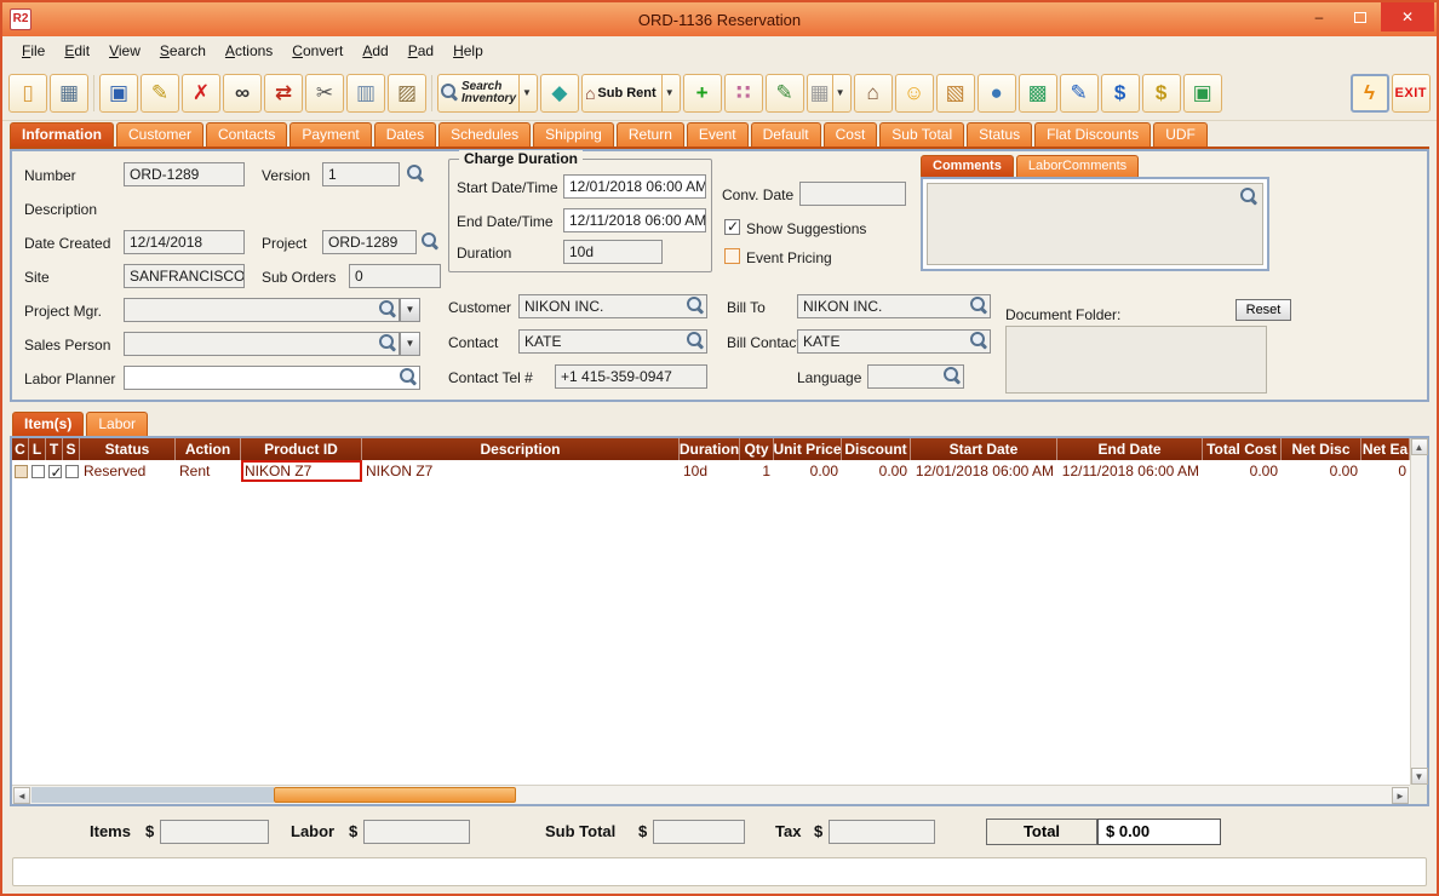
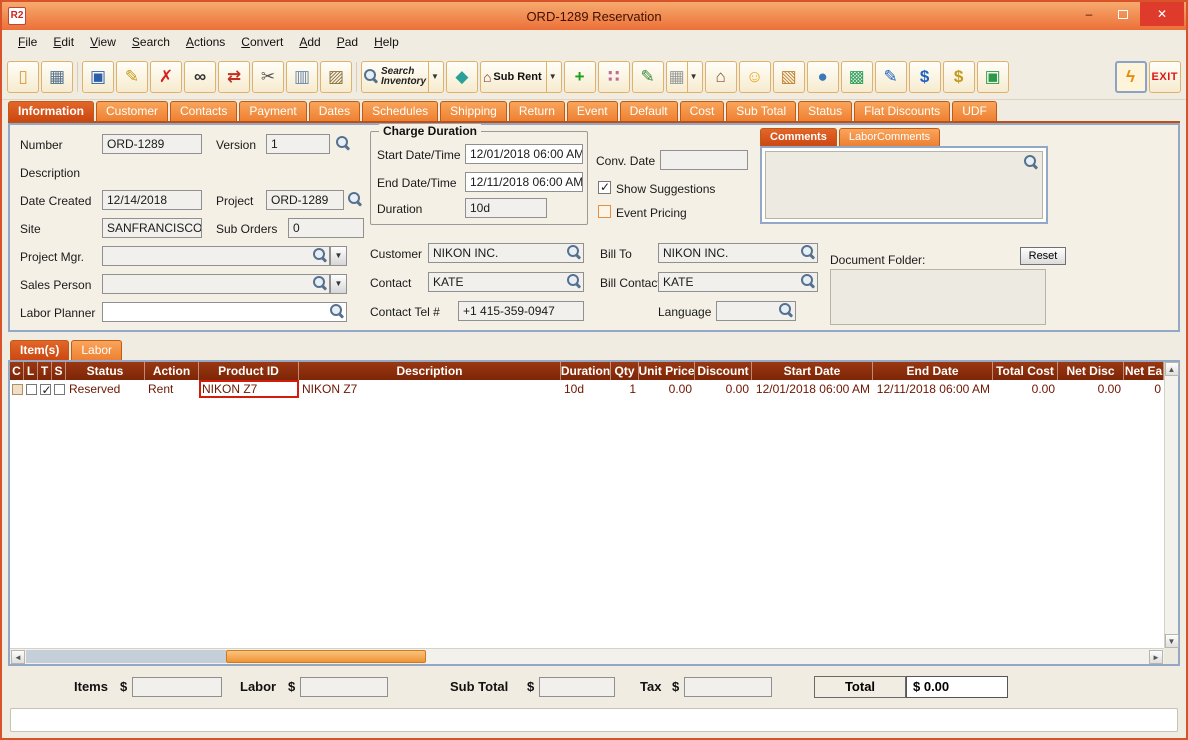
  R2
- ORD-1136 Reservation
+ ORD-1289 Reservation
  –
  ✕
  File
  Edit
  View
  Search
  Actions
  Convert
  Add
  Pad
  Help
  ▯
  ▦
  ▣
  ✎
  ✗
  ∞
  ⇄
  ✂
  ▥
  ▨
  Search
  Inventory
  ▼
  ◆
  ⌂
  Sub Rent
  ▼
  +
  ∷
  ✎
  ▦
  ▼
  ⌂
  ☺
  ▧
  ●
  ▩
  ✎
  $
  $
  ▣
  ϟ
  EXIT
  Information
  Customer
  Contacts
  Payment
  Dates
  Schedules
  Shipping
  Return
  Event
  Default
  Cost
  Sub Total
  Status
  Flat Discounts
  UDF
  Number
  ORD-1289
  Version
  1
  Description
  Date Created
  12/14/2018
  Project
  ORD-1289
  Site
  SANFRANCISCO
  Sub Orders
  0
  Project Mgr.
  ▼
  Sales Person
  ▼
  Labor Planner
  Charge Duration
  Start Date/Time
  12/01/2018 06:00 AM
  End Date/Time
  12/11/2018 06:00 AM
  Duration
  10d
  Conv. Date
  Show Suggestions
  Event Pricing
  Customer
  NIKON INC.
  Bill To
  NIKON INC.
  Contact
  KATE
  Bill Contac
  KATE
  Contact Tel #
  +1 415-359-0947
  Language
  Comments
  LaborComments
  Document Folder:
  Reset
  Item(s)
  Labor
  C
  L
  T
  S
  Status
  Action
  Product ID
  Description
  Duration
  Qty
  Unit Price
  Discount
  Start Date
  End Date
  Total Cost
  Net Disc
  Net Ea
  Reserved
  Rent
  NIKON Z7
  NIKON Z7
  10d
  1
  0.00
  0.00
  12/01/2018 06:00 AM
  12/11/2018 06:00 AM
  0.00
  0.00
  0
  ▲
  ▼
  ◄
  ►
  Items
  $
  Labor
  $
  Sub Total
  $
  Tax
  $
  Total
  $ 0.00
